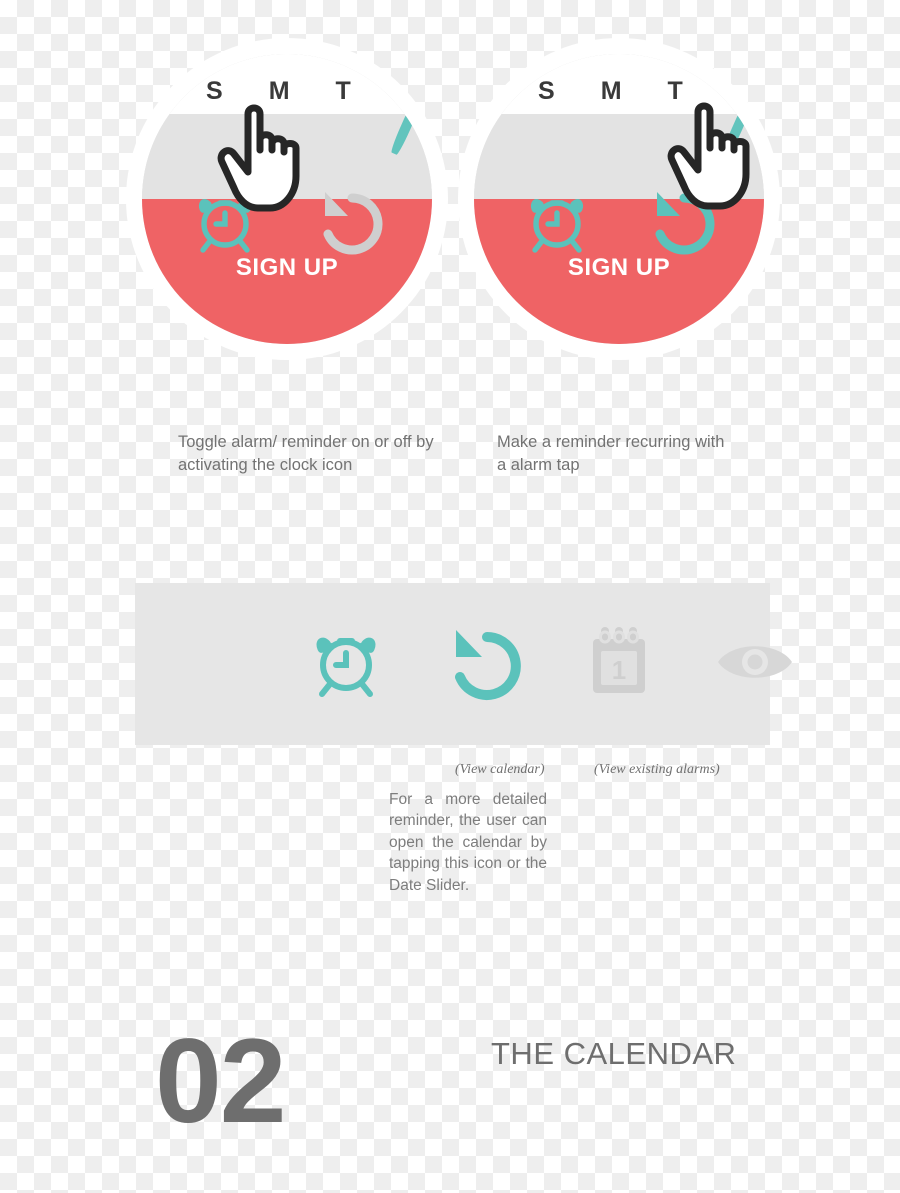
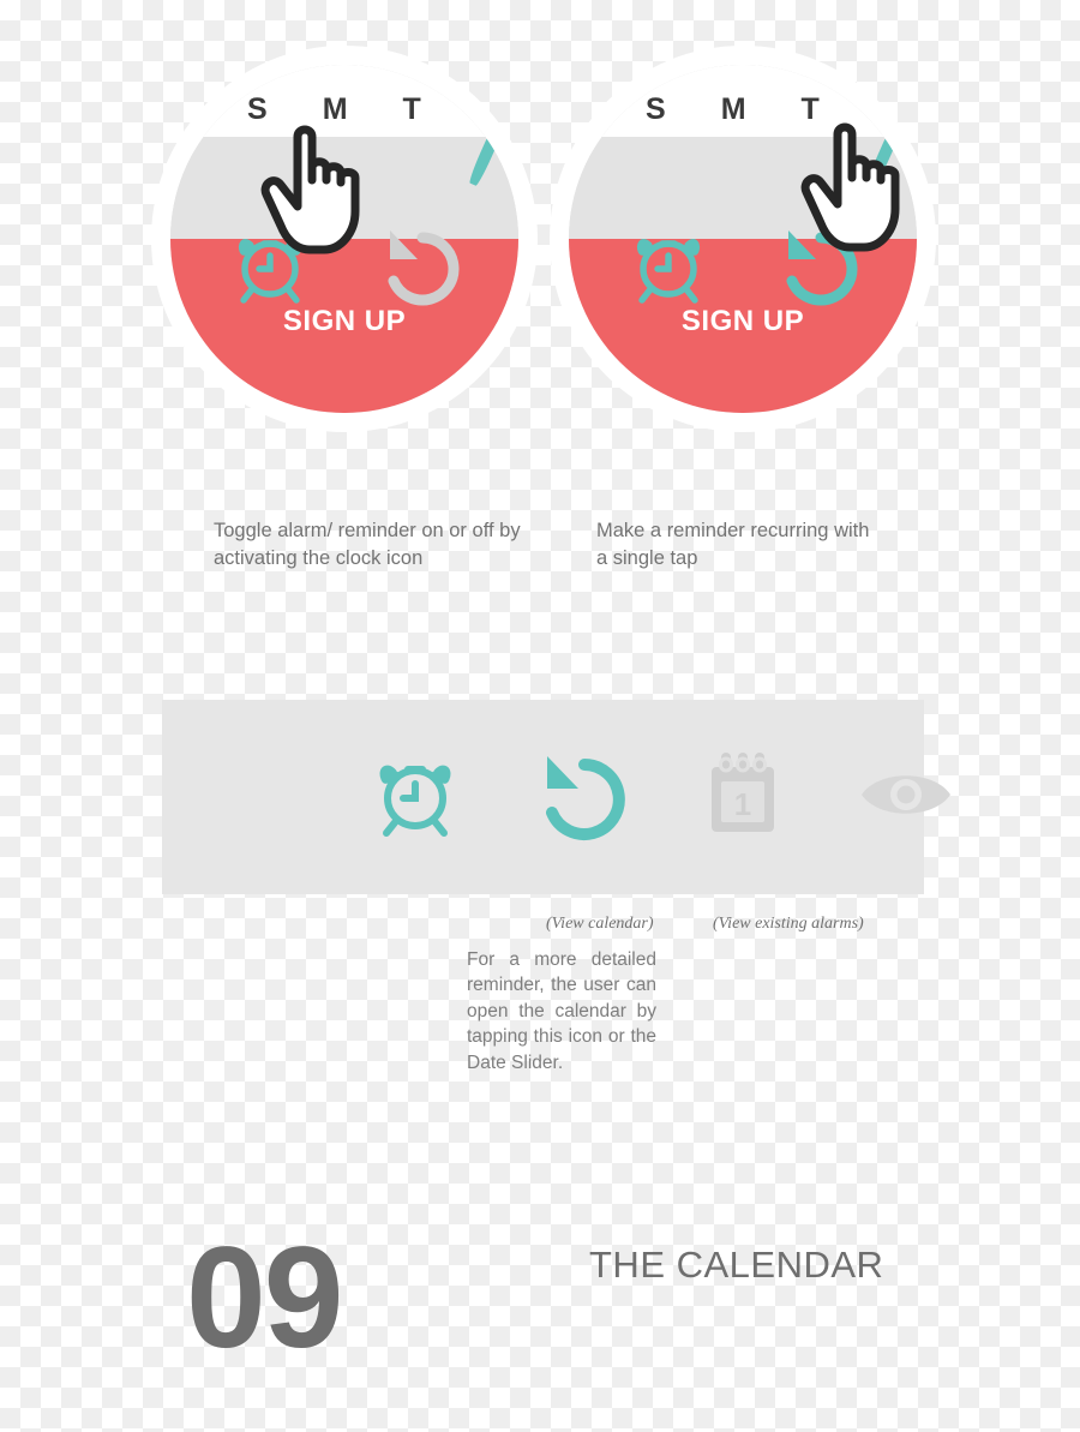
  S
  M
  T
  SIGN UP
  S
  M
  T
  SIGN UP
  Toggle alarm/ reminder on or off by activating the clock icon
- Make a reminder recurring with a alarm tap
+ Make a reminder recurring with a single tap
  (View calendar)
  (View existing alarms)
  For a more detailed reminder, the user can open the calendar by tapping this icon or the Date Slider.
- 02
+ 09
  THE CALENDAR
